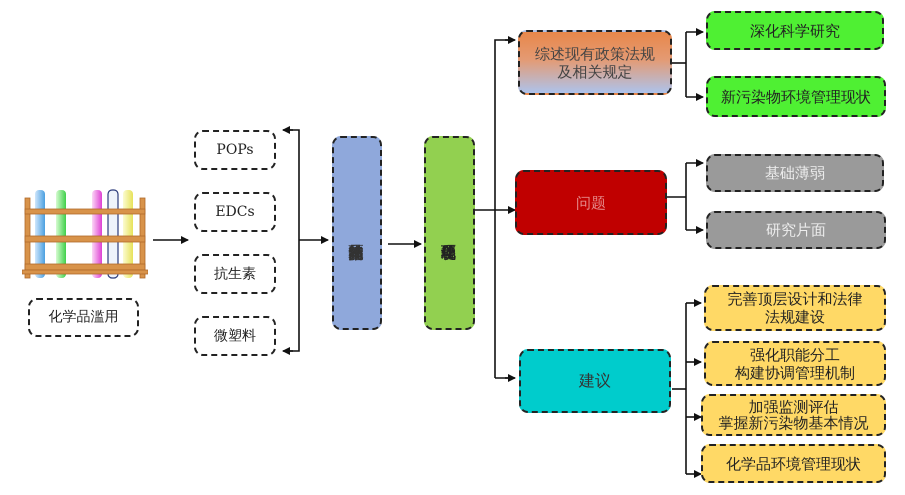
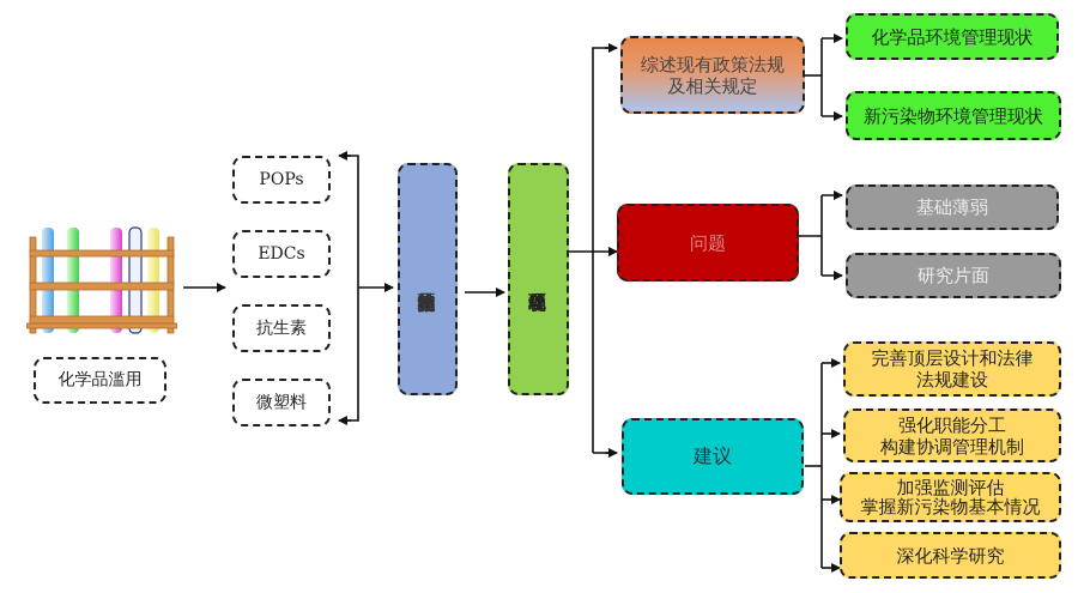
  化学品滥用
  POPs
  EDCs
  抗生素
  微塑料
  综述现有政策法规
  及相关规定
- 深化科学研究
+ 化学品环境管理现状
  新污染物环境管理现状
  问题
  基础薄弱
  研究片面
  建议
  完善顶层设计和法律
  法规建设
  强化职能分工
  构建协调管理机制
  加强监测评估
  掌握新污染物基本情况
- 化学品环境管理现状
+ 深化科学研究
